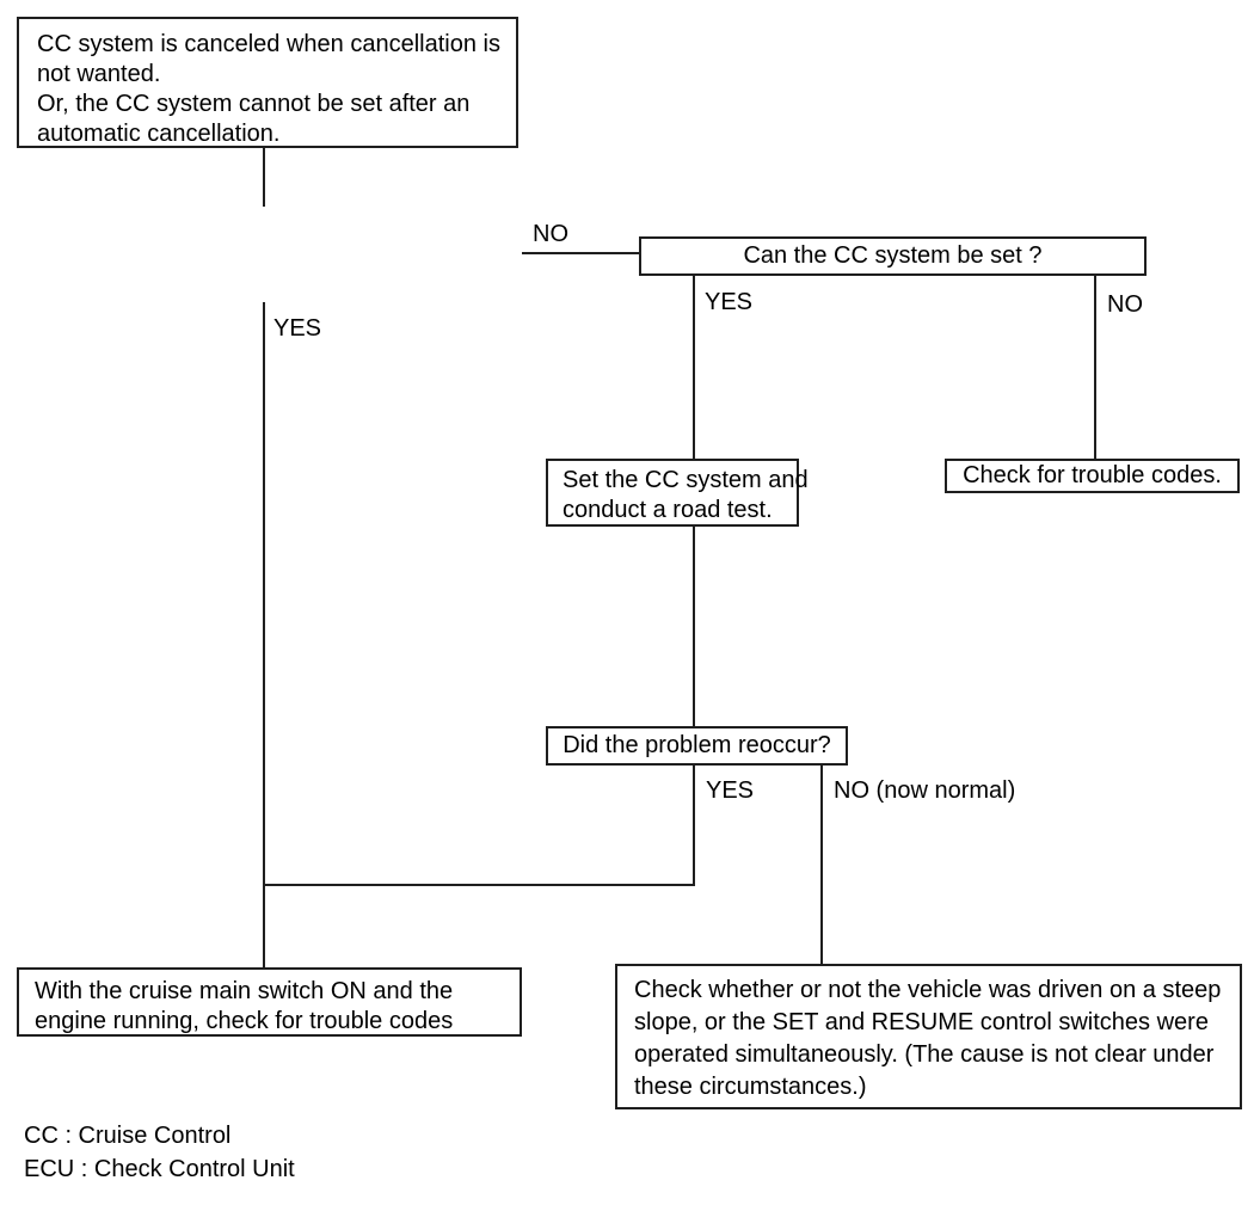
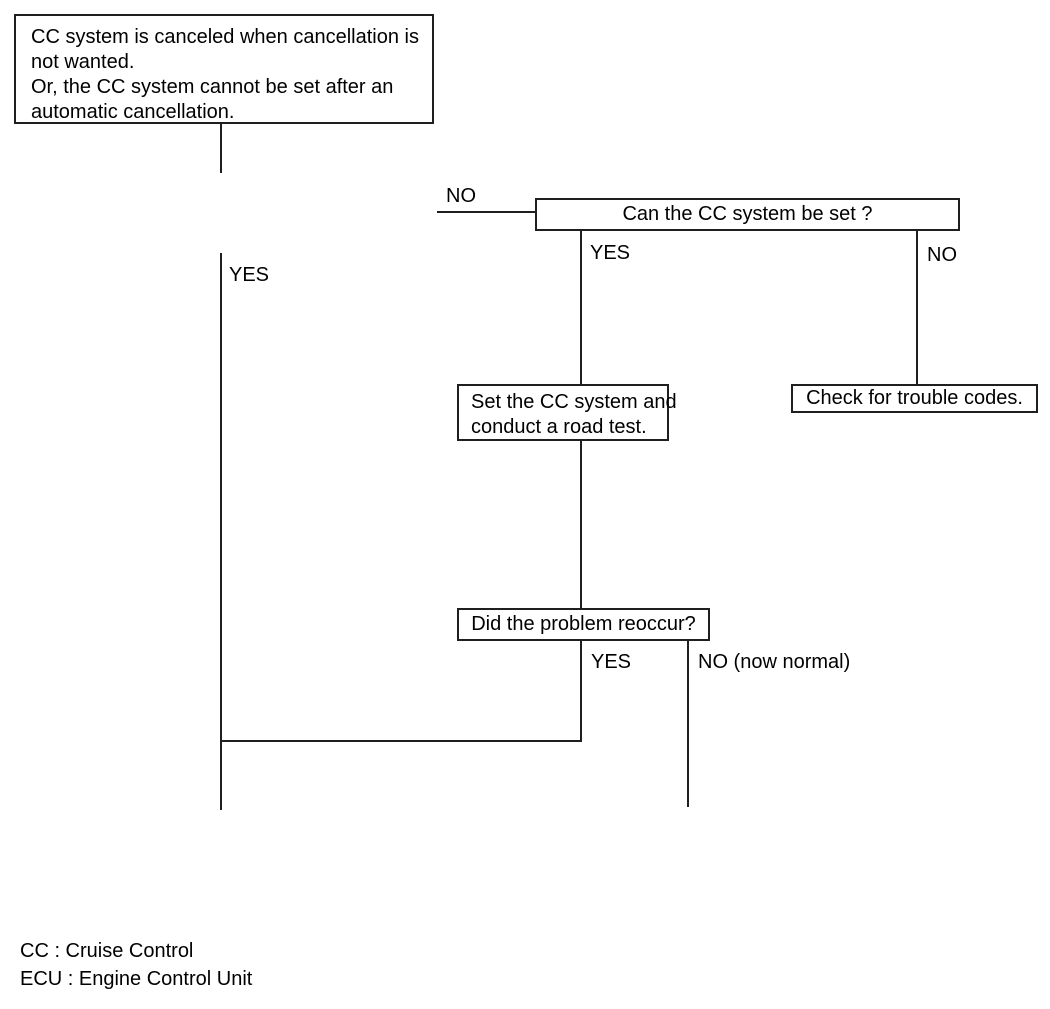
  CC system is canceled when cancellation is
  not wanted.
  Or, the CC system cannot be set after an
  automatic cancellation.
  Can the CC system be set ?
  Set the CC system and
  conduct a road test.
  Check for trouble codes.
  Did the problem reoccur?
- With the cruise main switch ON and the
- engine running, check for trouble codes
- Check whether or not the vehicle was driven on a steep
- slope, or the SET and RESUME control switches were
- operated simultaneously. (The cause is not clear under
- these circumstances.)
  NO
  YES
  YES
  NO
  YES
  NO (now normal)
  CC : Cruise Control
- ECU : Check Control Unit
+ ECU : Engine Control Unit
